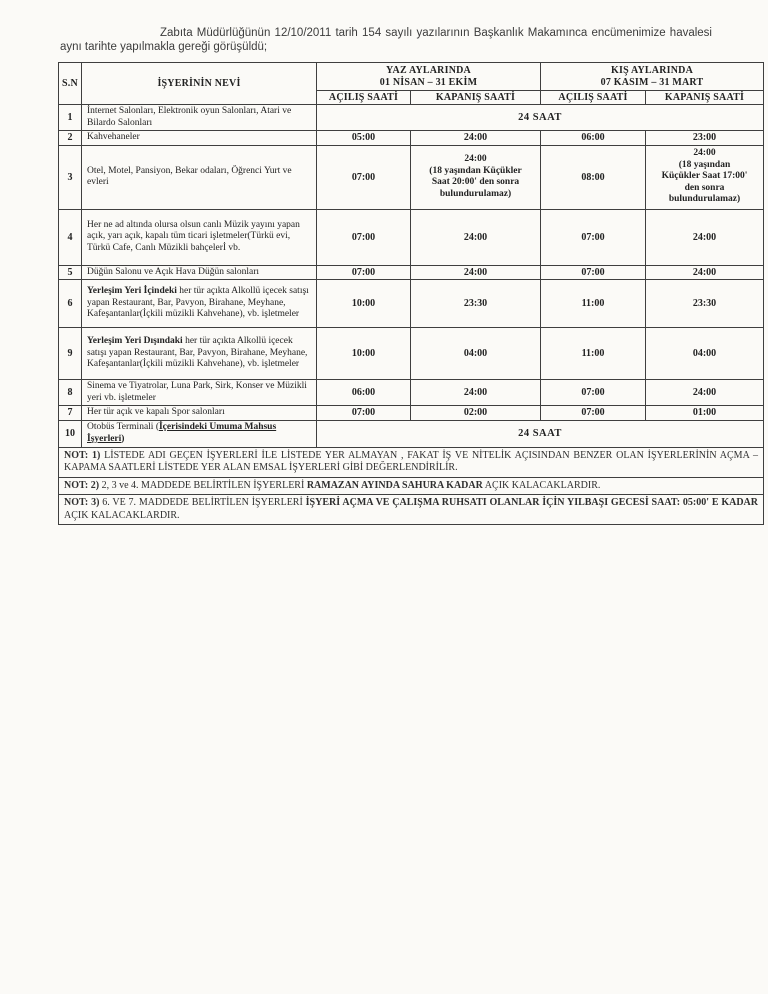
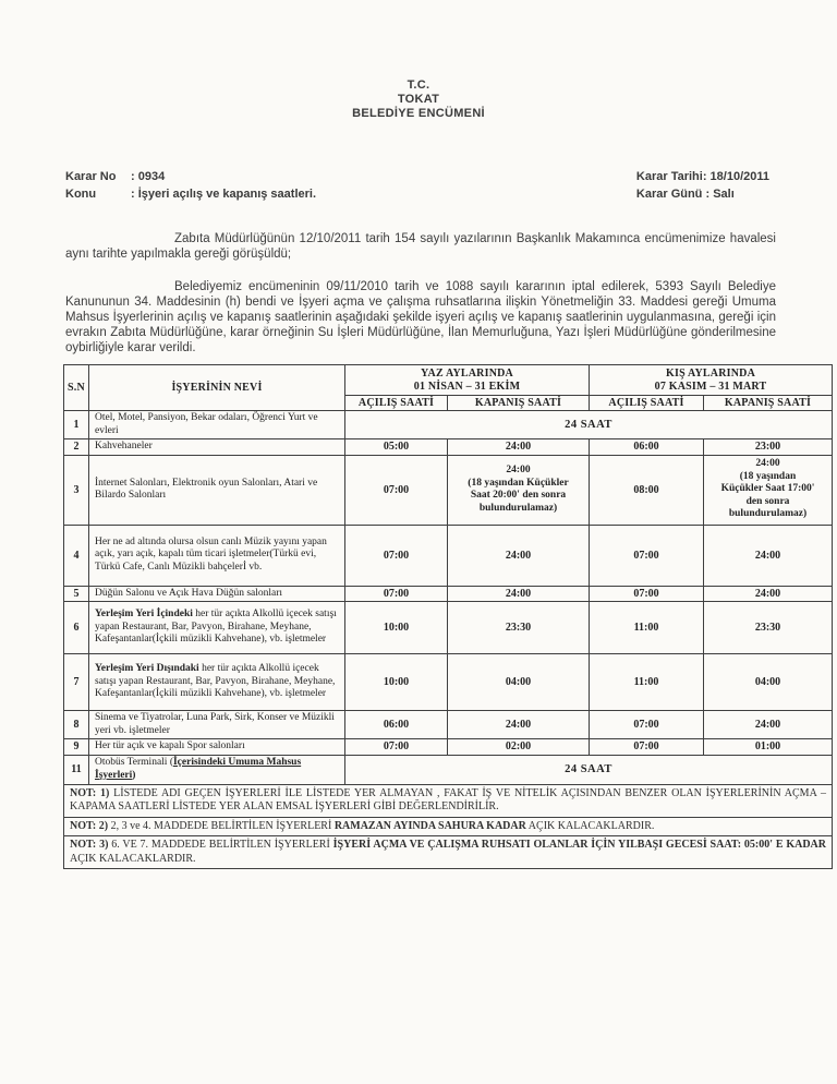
+ T.C.
+ TOKAT
+ BELEDİYE ENCÜMENİ
+ Karar No : 0934
+ Konu : İşyeri açılış ve kapanış saatleri.
+ Karar Tarihi: 18/10/2011
+ Karar Günü : Salı
  Zabıta Müdürlüğünün 12/10/2011 tarih 154 sayılı yazılarının Başkanlık Makamınca encümenimize havalesi aynı tarihte yapılmakla gereği görüşüldü;
+ Belediyemiz encümeninin 09/11/2010 tarih ve 1088 sayılı kararının iptal edilerek, 5393 Sayılı Belediye Kanununun 34. Maddesinin (h) bendi ve İşyeri açma ve çalışma ruhsatlarına ilişkin Yönetmeliğin 33. Maddesi gereği Umuma Mahsus İşyerlerinin açılış ve kapanış saatlerinin aşağıdaki şekilde işyeri açılış ve kapanış saatlerinin uygulanmasına, gereği için evrakın Zabıta Müdürlüğüne, karar örneğinin Su İşleri Müdürlüğüne, İlan Memurluğuna, Yazı İşleri Müdürlüğüne gönderilmesine oybirliğiyle karar verildi.
  S.N	İŞYERİNİN NEVİ	YAZ AYLARINDA 01 NİSAN – 31 EKİM	KIŞ AYLARINDA 07 KASIM – 31 MART
  AÇILIŞ SAATİ	KAPANIŞ SAATİ	AÇILIŞ SAATİ	KAPANIŞ SAATİ
- 1	İnternet Salonları, Elektronik oyun Salonları, Atari ve Bilardo Salonları	24 SAAT
+ 1	Otel, Motel, Pansiyon, Bekar odaları, Öğrenci Yurt ve evleri	24 SAAT
  2	Kahvehaneler	05:00	24:00	06:00	23:00
- 3	Otel, Motel, Pansiyon, Bekar odaları, Öğrenci Yurt ve evleri	07:00	24:00 (18 yaşından Küçükler Saat 20:00' den sonra bulundurulamaz)	08:00	24:00 (18 yaşından Küçükler Saat 17:00' den sonra bulundurulamaz)
+ 3	İnternet Salonları, Elektronik oyun Salonları, Atari ve Bilardo Salonları	07:00	24:00 (18 yaşından Küçükler Saat 20:00' den sonra bulundurulamaz)	08:00	24:00 (18 yaşından Küçükler Saat 17:00' den sonra bulundurulamaz)
  4	Her ne ad altında olursa olsun canlı Müzik yayını yapan açık, yarı açık, kapalı tüm ticari işletmeler(Türkü evi, Türkü Cafe, Canlı Müzikli bahçelerİ vb.	07:00	24:00	07:00	24:00
  5	Düğün Salonu ve Açık Hava Düğün salonları	07:00	24:00	07:00	24:00
  6	Yerleşim Yeri İçindeki her tür açıkta Alkollü içecek satışı yapan Restaurant, Bar, Pavyon, Birahane, Meyhane, Kafeşantanlar(İçkili müzikli Kahvehane), vb. işletmeler	10:00	23:30	11:00	23:30
- 9	Yerleşim Yeri Dışındaki her tür açıkta Alkollü içecek satışı yapan Restaurant, Bar, Pavyon, Birahane, Meyhane, Kafeşantanlar(İçkili müzikli Kahvehane), vb. işletmeler	10:00	04:00	11:00	04:00
+ 7	Yerleşim Yeri Dışındaki her tür açıkta Alkollü içecek satışı yapan Restaurant, Bar, Pavyon, Birahane, Meyhane, Kafeşantanlar(İçkili müzikli Kahvehane), vb. işletmeler	10:00	04:00	11:00	04:00
  8	Sinema ve Tiyatrolar, Luna Park, Sirk, Konser ve Müzikli yeri vb. işletmeler	06:00	24:00	07:00	24:00
- 7	Her tür açık ve kapalı Spor salonları	07:00	02:00	07:00	01:00
+ 9	Her tür açık ve kapalı Spor salonları	07:00	02:00	07:00	01:00
- 10	Otobüs Terminali (İçerisindeki Umuma Mahsus İşyerleri)	24 SAAT
+ 11	Otobüs Terminali (İçerisindeki Umuma Mahsus İşyerleri)	24 SAAT
  NOT: 1) LİSTEDE ADI GEÇEN İŞYERLERİ İLE LİSTEDE YER ALMAYAN , FAKAT İŞ VE NİTELİK AÇISINDAN BENZER OLAN İŞYERLERİNİN AÇMA – KAPAMA SAATLERİ LİSTEDE YER ALAN EMSAL İŞYERLERİ GİBİ DEĞERLENDİRİLİR.
  NOT: 2) 2, 3 ve 4. MADDEDE BELİRTİLEN İŞYERLERİ RAMAZAN AYINDA SAHURA KADAR AÇIK KALACAKLARDIR.
  NOT: 3) 6. VE 7. MADDEDE BELİRTİLEN İŞYERLERİ İŞYERİ AÇMA VE ÇALIŞMA RUHSATI OLANLAR İÇİN YILBAŞI GECESİ SAAT: 05:00' E KADAR AÇIK KALACAKLARDIR.
